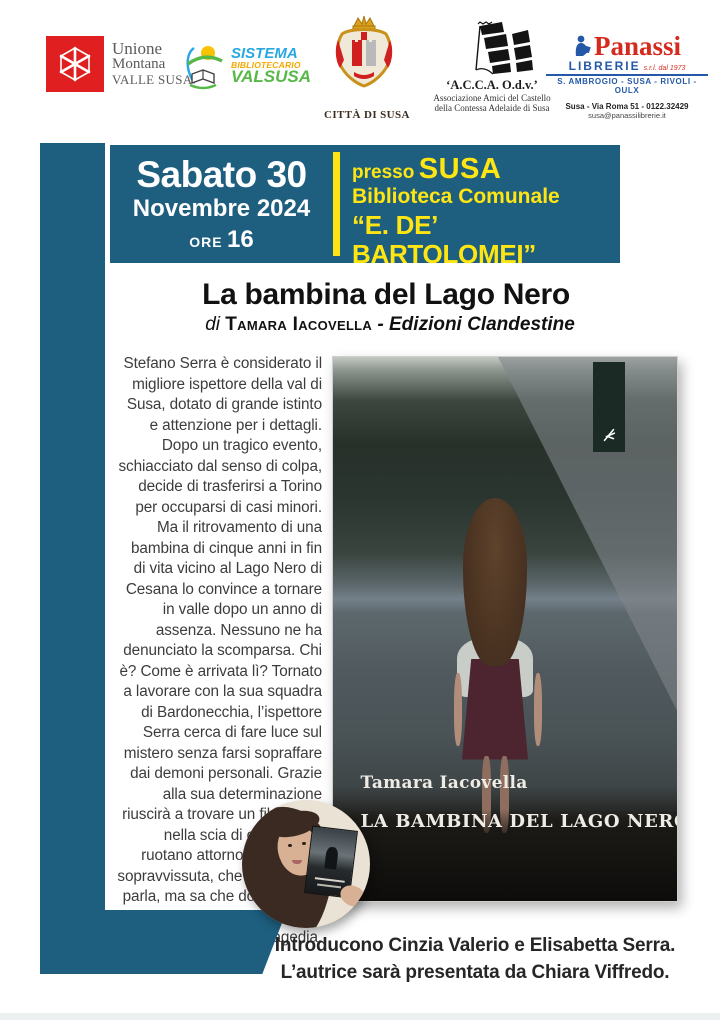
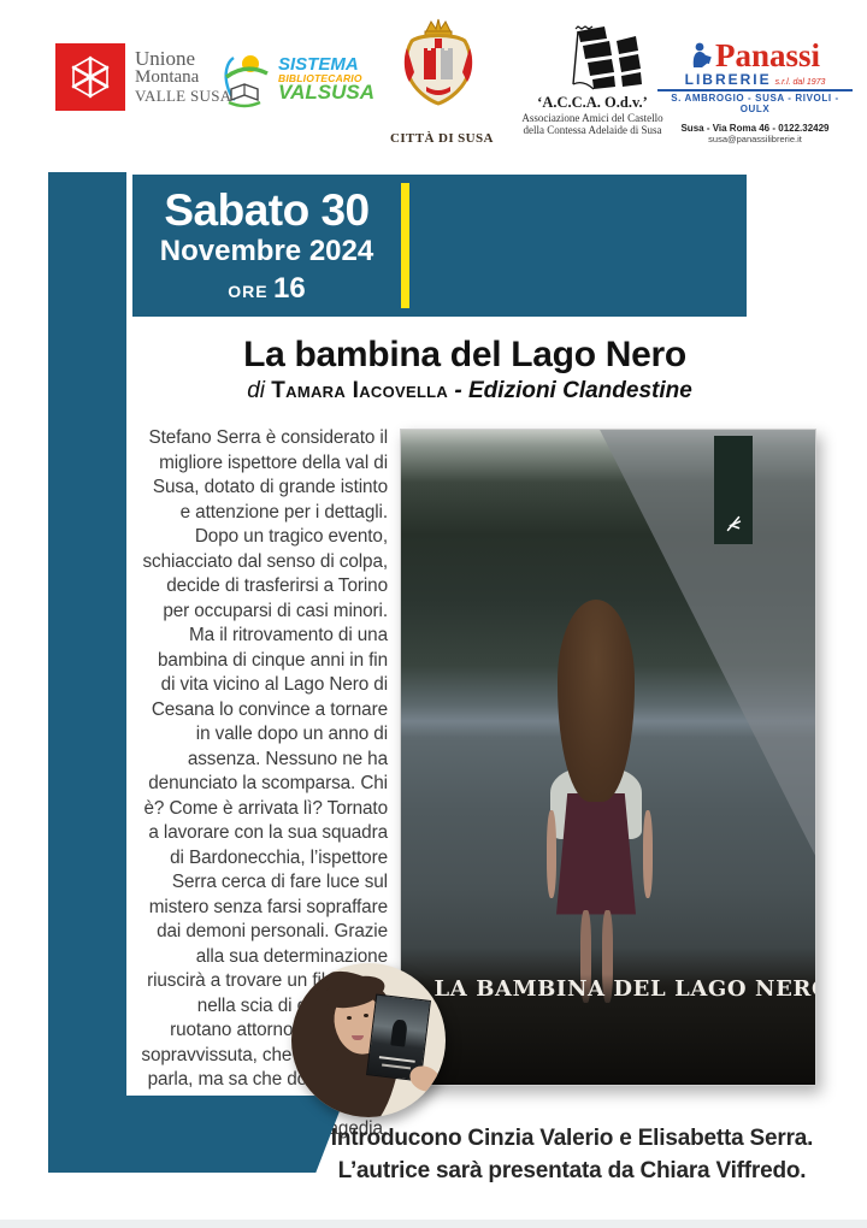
  Unione
  Montana
  VALLE SUSA
  SISTEMA
  BIBLIOTECARIO
  VALSUSA
  CITTÀ DI SUSA
  ‘A.C.C.A. O.d.v.’
  Associazione Amici del Castello
  della Contessa Adelaide di Susa
  Panassi
  LIBRERIE
  S. AMBROGIO - SUSA - RIVOLI - OULX
- Susa - Via Roma 51 - 0122.32429
+ Susa - Via Roma 46 - 0122.32429
  susa@panassilibrerie.it
  Sabato 30
  Novembre 2024
  ORE 16
- presso SUSA
- Biblioteca Comunale
- “E. DE’ BARTOLOMEI”
- Via Palazzo di Città, 36
  La bambina del Lago Nero
  di Tamara Iacovella - Edizioni Clandestine
  Stefano Serra è considerato il migliore ispettore della val di Susa, dotato di grande istinto e attenzione per i dettagli. Dopo un tragico evento, schiacciato dal senso di colpa, decide di trasferirsi a Torino per occuparsi di casi minori. Ma il ritrovamento di una bambina di cinque anni in fin di vita vicino al Lago Nero di Cesana lo convince a tornare in valle dopo un anno di assenza. Nessuno ne ha denunciato la scomparsa. Chi è? Come è arrivata lì? Tornato a lavorare con la sua squadra di Bardonecchia, l’ispettore Serra cerca di fare luce sul mistero senza farsi sopraffare dai demoni personali. Grazie alla sua determinazione riuscirà a trovare un nella scia di ruotano attorno sopravvissuta, che parla, ma sa che agedia.
- Tamara Iacovella
  LA BAMBINA DEL LAGO NER
  Introducono Cinzia Valerio e Elisabetta Serra.
  L’autrice sarà presentata da Chiara Viffredo.
